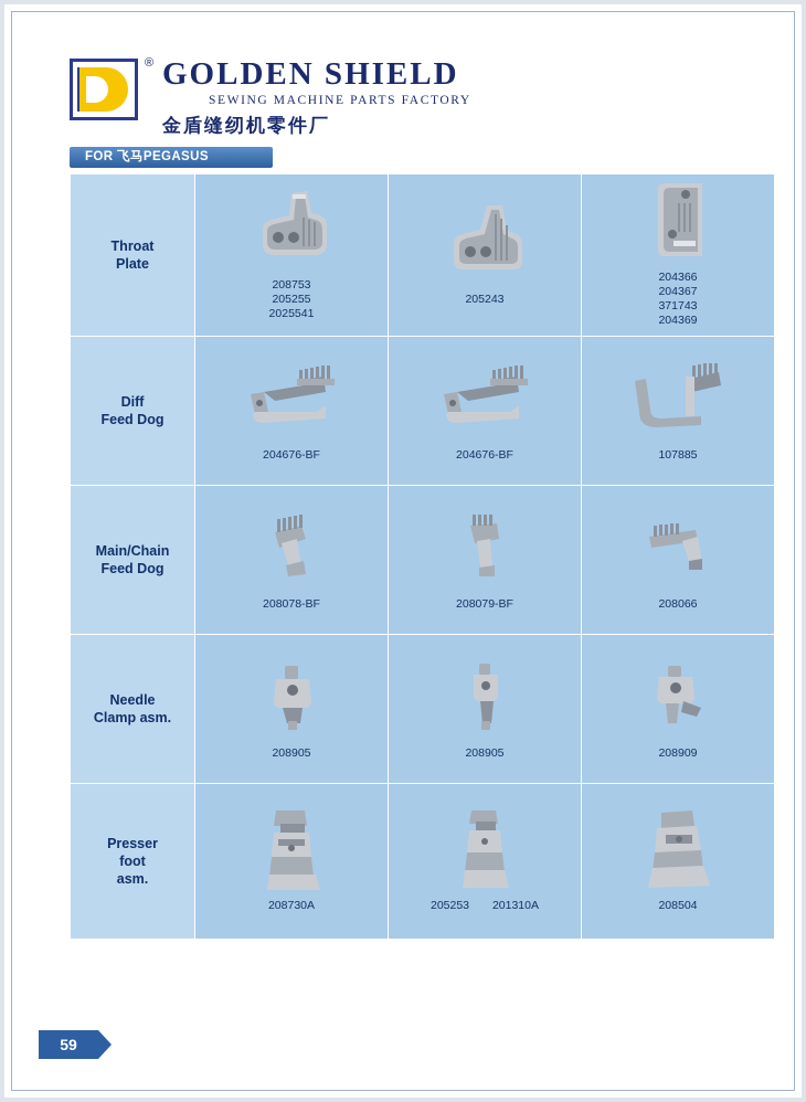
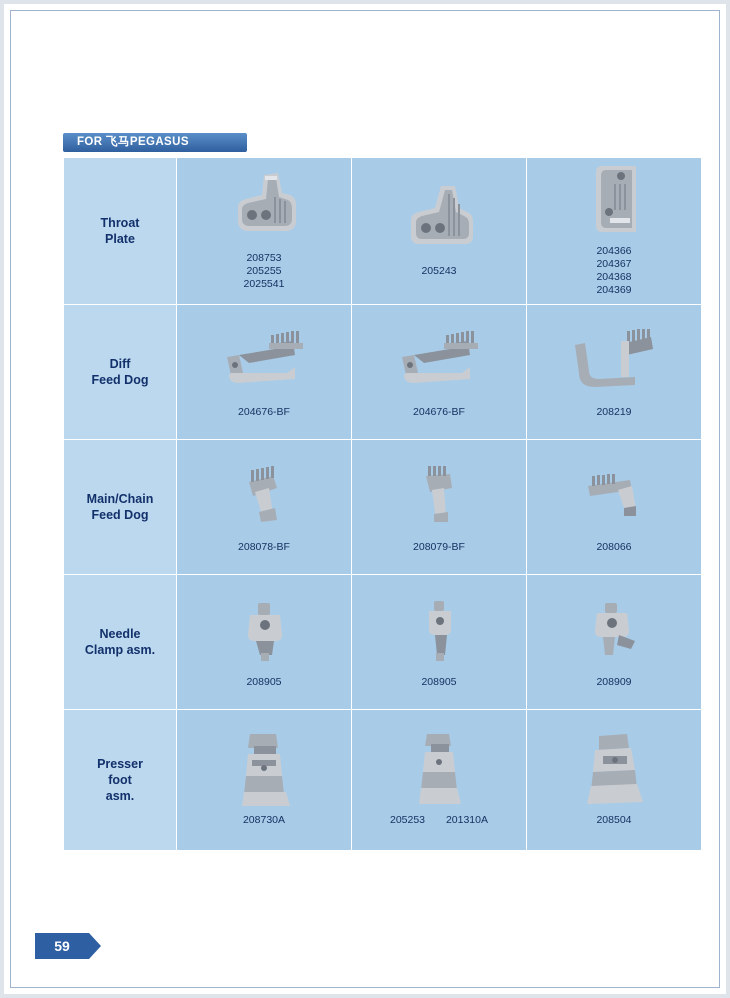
- ®
- GOLDEN SHIELD
- SEWING MACHINE PARTS FACTORY
- 金盾缝纫机零件厂
  FOR 飞马PEGASUS
- Throat Plate	208753 205255 2025541	205243	204366 204367 371743 204369
+ Throat Plate	208753 205255 2025541	205243	204366 204367 204368 204369
- Diff Feed Dog	204676-BF	204676-BF	107885
+ Diff Feed Dog	204676-BF	204676-BF	208219
  Main/Chain Feed Dog	208078-BF	208079-BF	208066
  Needle Clamp asm.	208905	208905	208909
  Presser foot asm.	208730A	205253 201310A	208504
  59
